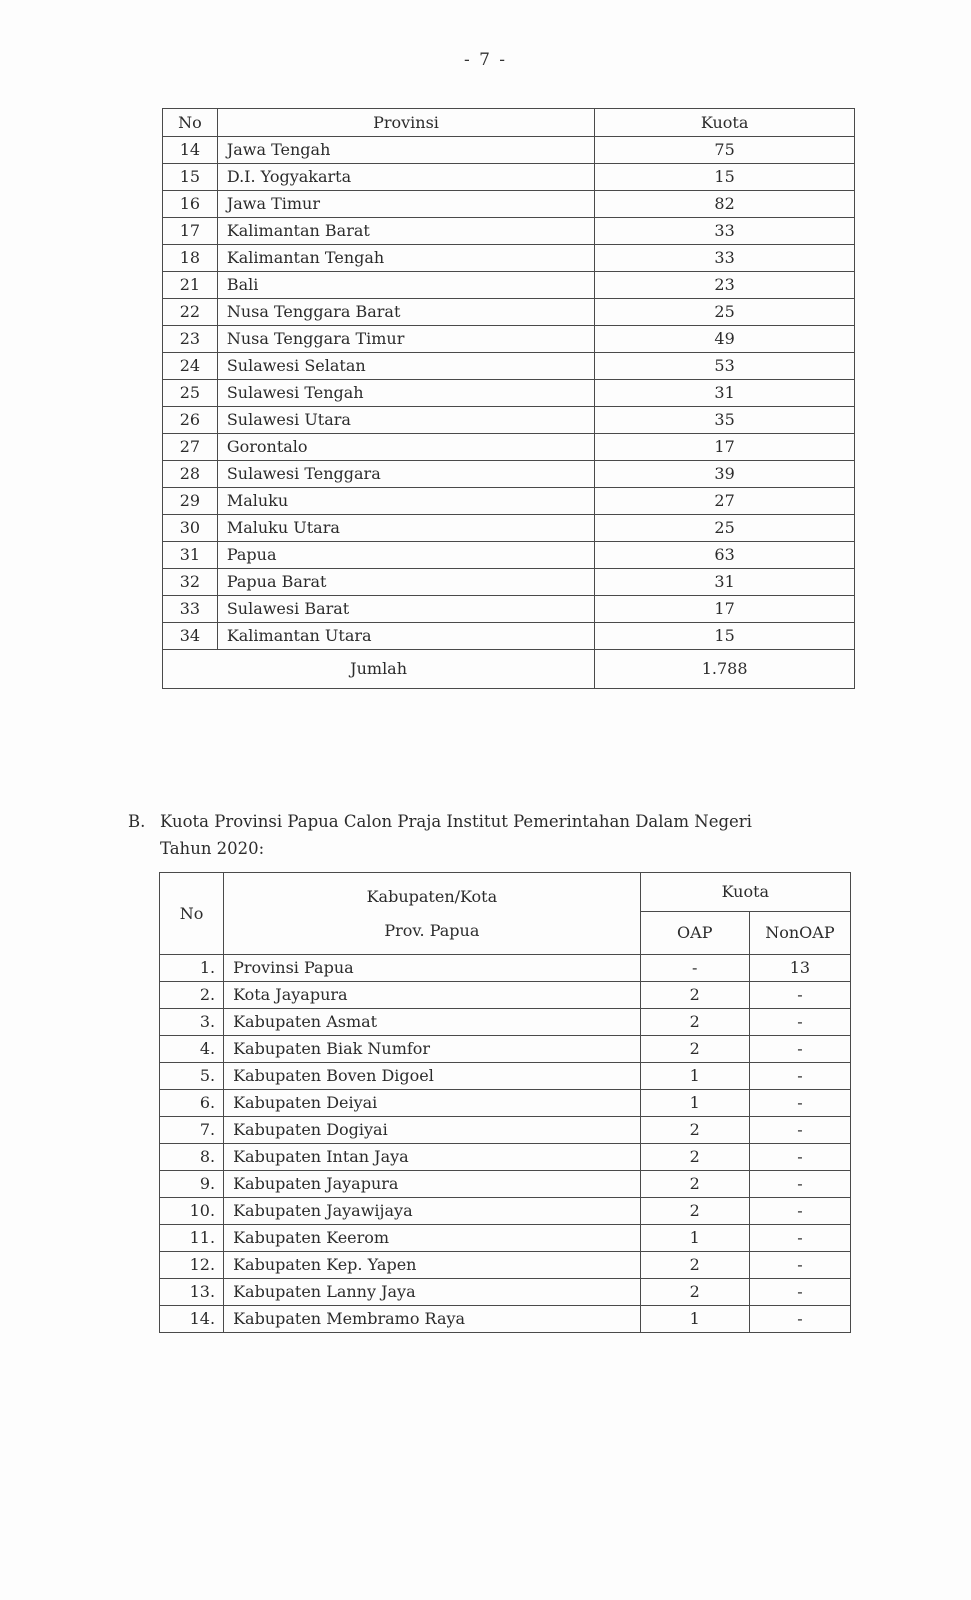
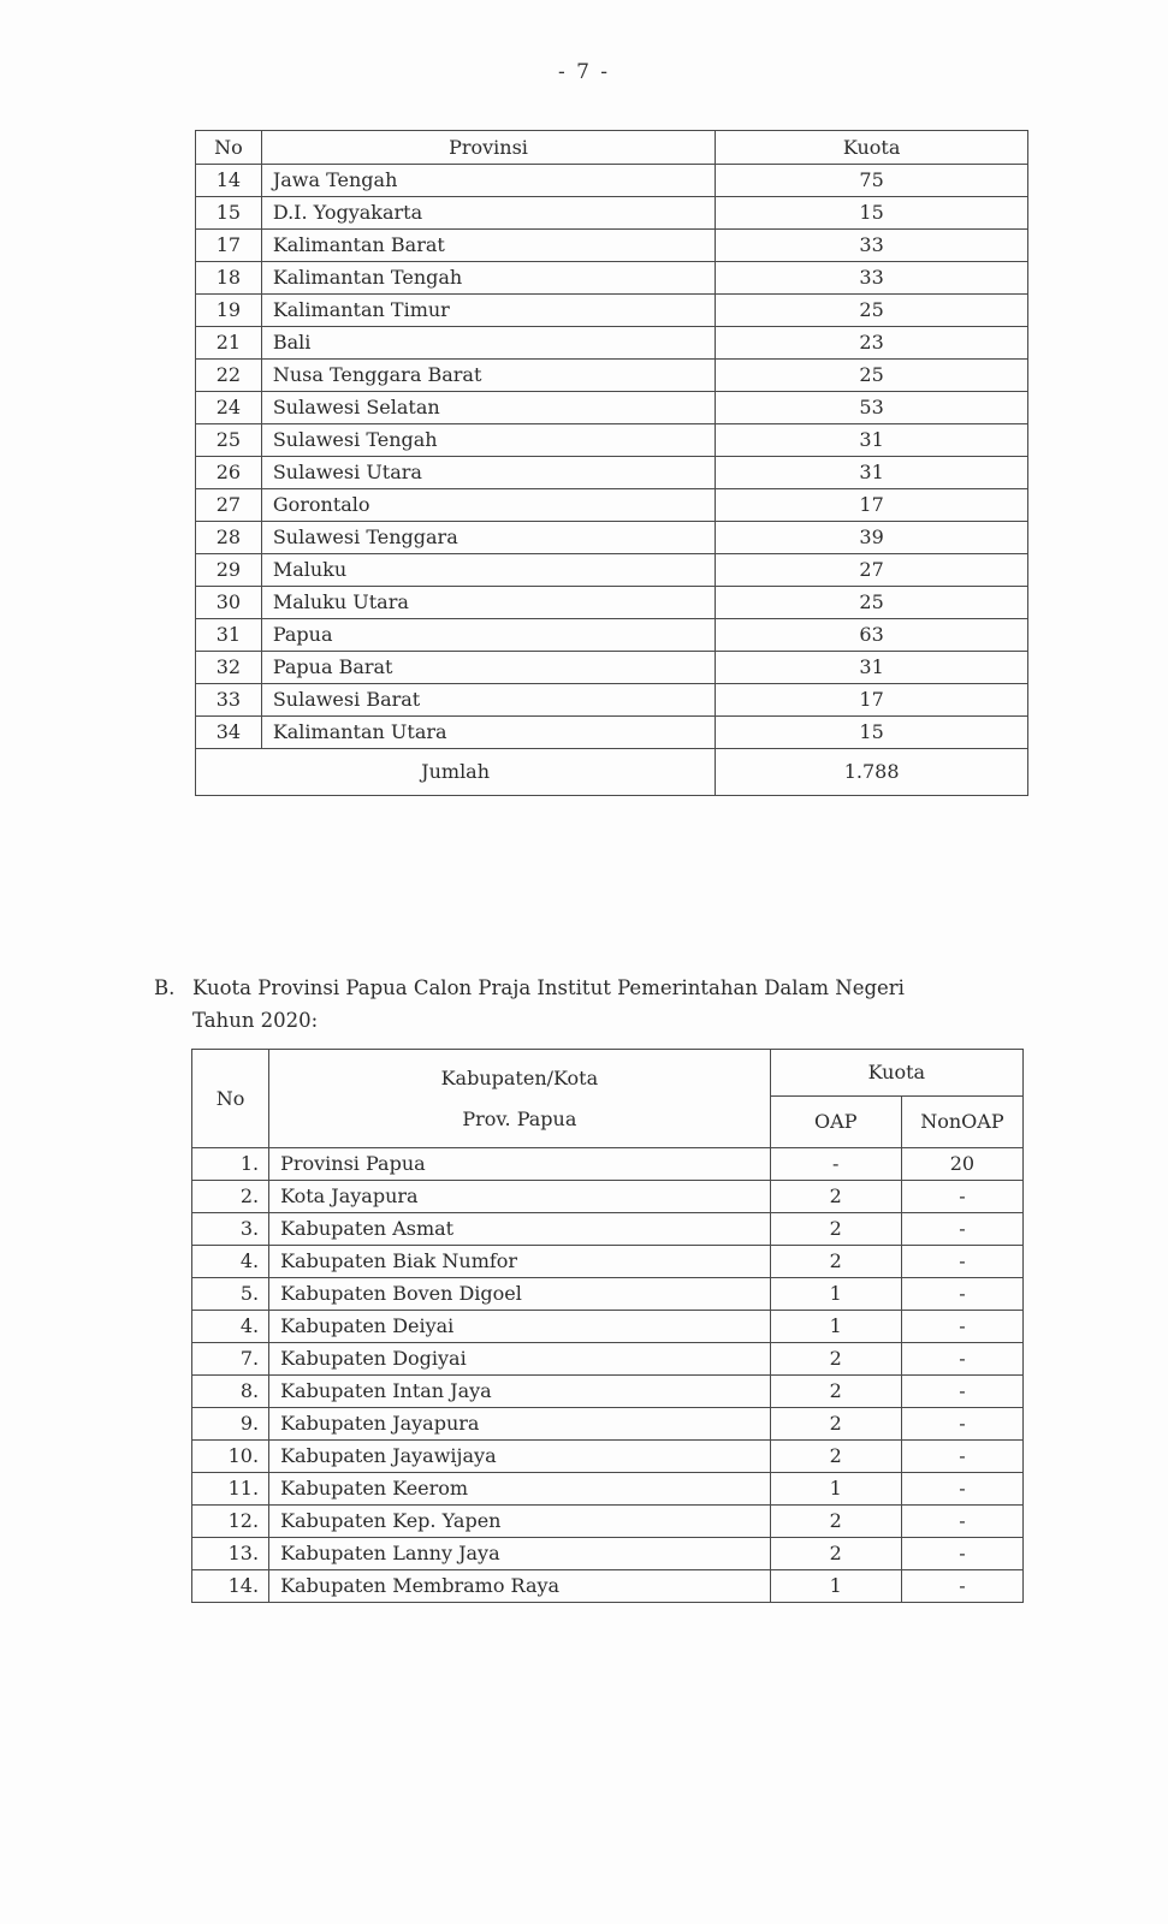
  - 7 -
  No	Provinsi	Kuota
  14	Jawa Tengah	75
  15	D.I. Yogyakarta	15
- 16	Jawa Timur	82
  17	Kalimantan Barat	33
  18	Kalimantan Tengah	33
+ 19	Kalimantan Timur	25
  21	Bali	23
  22	Nusa Tenggara Barat	25
- 23	Nusa Tenggara Timur	49
  24	Sulawesi Selatan	53
  25	Sulawesi Tengah	31
- 26	Sulawesi Utara	35
+ 26	Sulawesi Utara	31
  27	Gorontalo	17
  28	Sulawesi Tenggara	39
  29	Maluku	27
  30	Maluku Utara	25
  31	Papua	63
  32	Papua Barat	31
  33	Sulawesi Barat	17
  34	Kalimantan Utara	15
  Jumlah	1.788
  B. Kuota Provinsi Papua Calon Praja Institut Pemerintahan Dalam Negeri
  Tahun 2020:
  No	Kabupaten/Kota Prov. Papua	Kuota
  OAP	NonOAP
- 1.	Provinsi Papua	-	13
+ 1.	Provinsi Papua	-	20
  2.	Kota Jayapura	2	-
  3.	Kabupaten Asmat	2	-
  4.	Kabupaten Biak Numfor	2	-
  5.	Kabupaten Boven Digoel	1	-
- 6.	Kabupaten Deiyai	1	-
+ 4.	Kabupaten Deiyai	1	-
  7.	Kabupaten Dogiyai	2	-
  8.	Kabupaten Intan Jaya	2	-
  9.	Kabupaten Jayapura	2	-
  10.	Kabupaten Jayawijaya	2	-
  11.	Kabupaten Keerom	1	-
  12.	Kabupaten Kep. Yapen	2	-
  13.	Kabupaten Lanny Jaya	2	-
  14.	Kabupaten Membramo Raya	1	-
